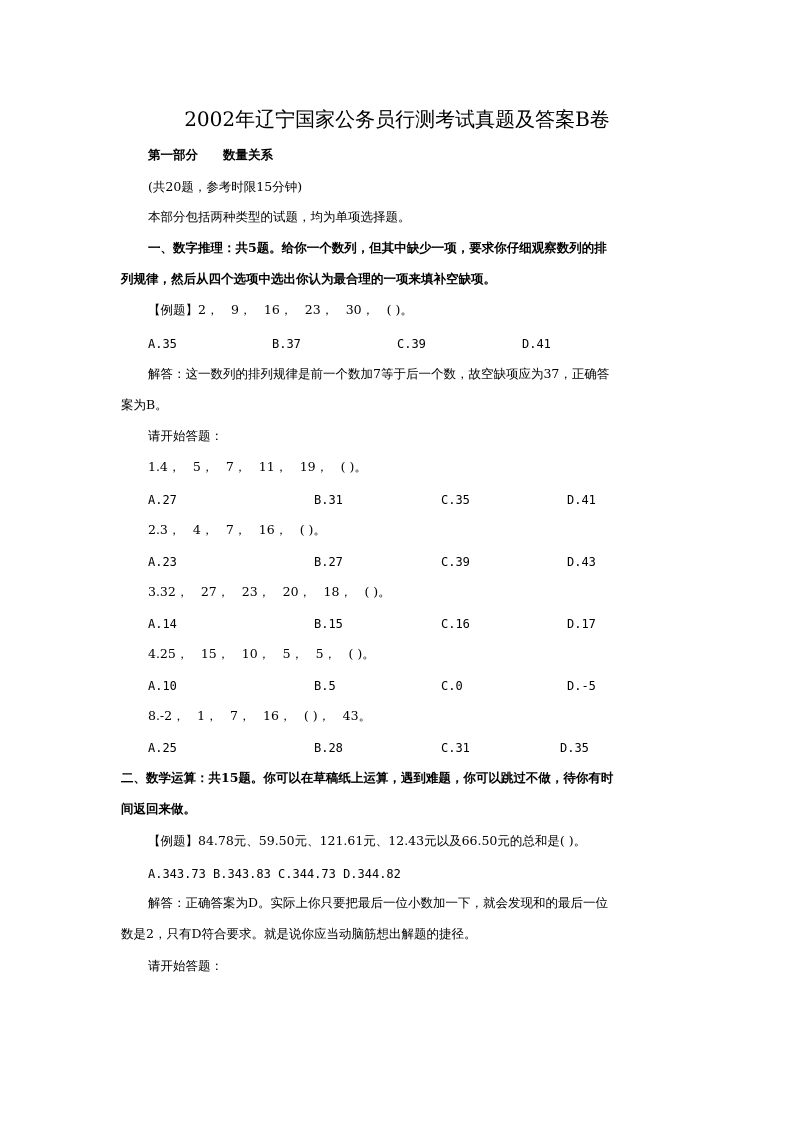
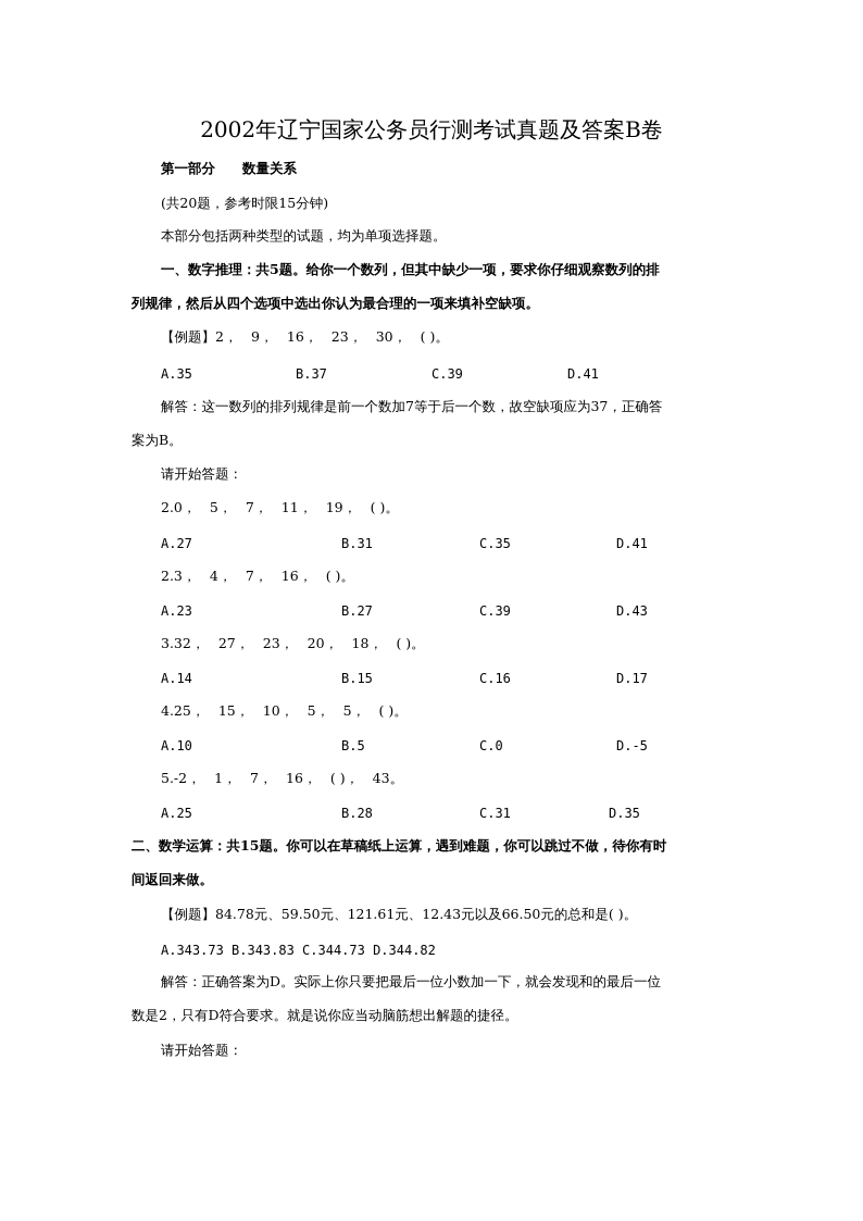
  2002年辽宁国家公务员行测考试真题及答案B卷
  第一部分 数量关系
  (共20题，参考时限15分钟)
  本部分包括两种类型的试题，均为单项选择题。
  一、数字推理：共5题。给你一个数列，但其中缺少一项，要求你仔细观察数列的排
  列规律，然后从四个选项中选出你认为最合理的一项来填补空缺项。
  【例题】2， 9， 16， 23， 30， ( )。
  A.35
  B.37
  C.39
  D.41
  解答：这一数列的排列规律是前一个数加7等于后一个数，故空缺项应为37，正确答
  案为B。
  请开始答题：
- 1.4， 5， 7， 11， 19， ( )。
+ 2.0， 5， 7， 11， 19， ( )。
  A.27
  B.31
  C.35
  D.41
  2.3， 4， 7， 16， ( )。
  A.23
  B.27
  C.39
  D.43
  3.32， 27， 23， 20， 18， ( )。
  A.14
  B.15
  C.16
  D.17
  4.25， 15， 10， 5， 5， ( )。
  A.10
  B.5
  C.0
  D.-5
- 8.-2， 1， 7， 16， ( )， 43。
+ 5.-2， 1， 7， 16， ( )， 43。
  A.25
  B.28
  C.31
  D.35
  二、数学运算：共15题。你可以在草稿纸上运算，遇到难题，你可以跳过不做，待你有时
  间返回来做。
  【例题】84.78元、59.50元、121.61元、12.43元以及66.50元的总和是( )。
  A.343.73 B.343.83 C.344.73 D.344.82
  解答：正确答案为D。实际上你只要把最后一位小数加一下，就会发现和的最后一位
  数是2，只有D符合要求。就是说你应当动脑筋想出解题的捷径。
  请开始答题：
